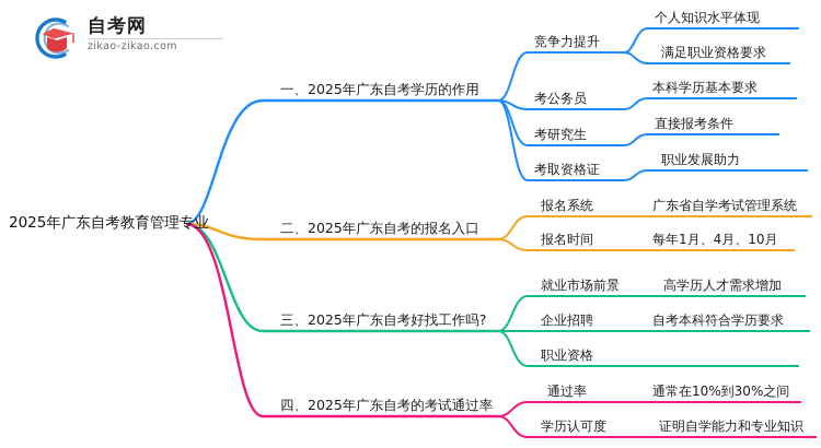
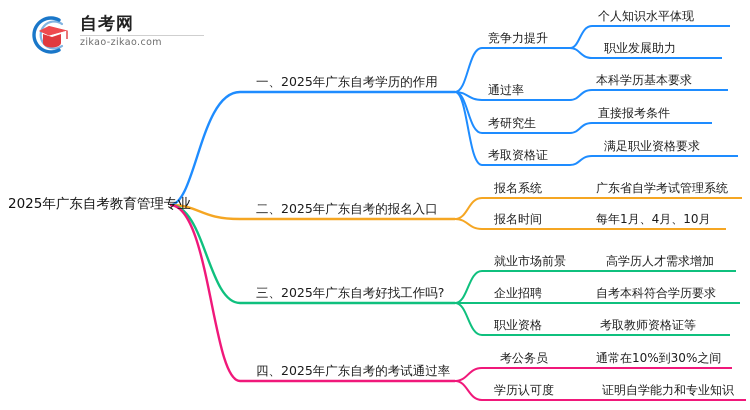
  自考网
  zikao-zikao.com
  2025年广东自考教育管理专业
  一、2025年广东自考学历的作用
  竞争力提升
  个人知识水平体现
- 满足职业资格要求
+ 职业发展助力
- 考公务员
+ 通过率
  本科学历基本要求
  考研究生
  直接报考条件
  考取资格证
- 职业发展助力
+ 满足职业资格要求
  二、2025年广东自考的报名入口
  报名系统
  广东省自学考试管理系统
  报名时间
  每年1月、4月、10月
  三、2025年广东自考好找工作吗?
  就业市场前景
  高学历人才需求增加
  企业招聘
  自考本科符合学历要求
  职业资格
+ 考取教师资格证等
  四、2025年广东自考的考试通过率
- 通过率
+ 考公务员
  通常在10%到30%之间
  学历认可度
  证明自学能力和专业知识
